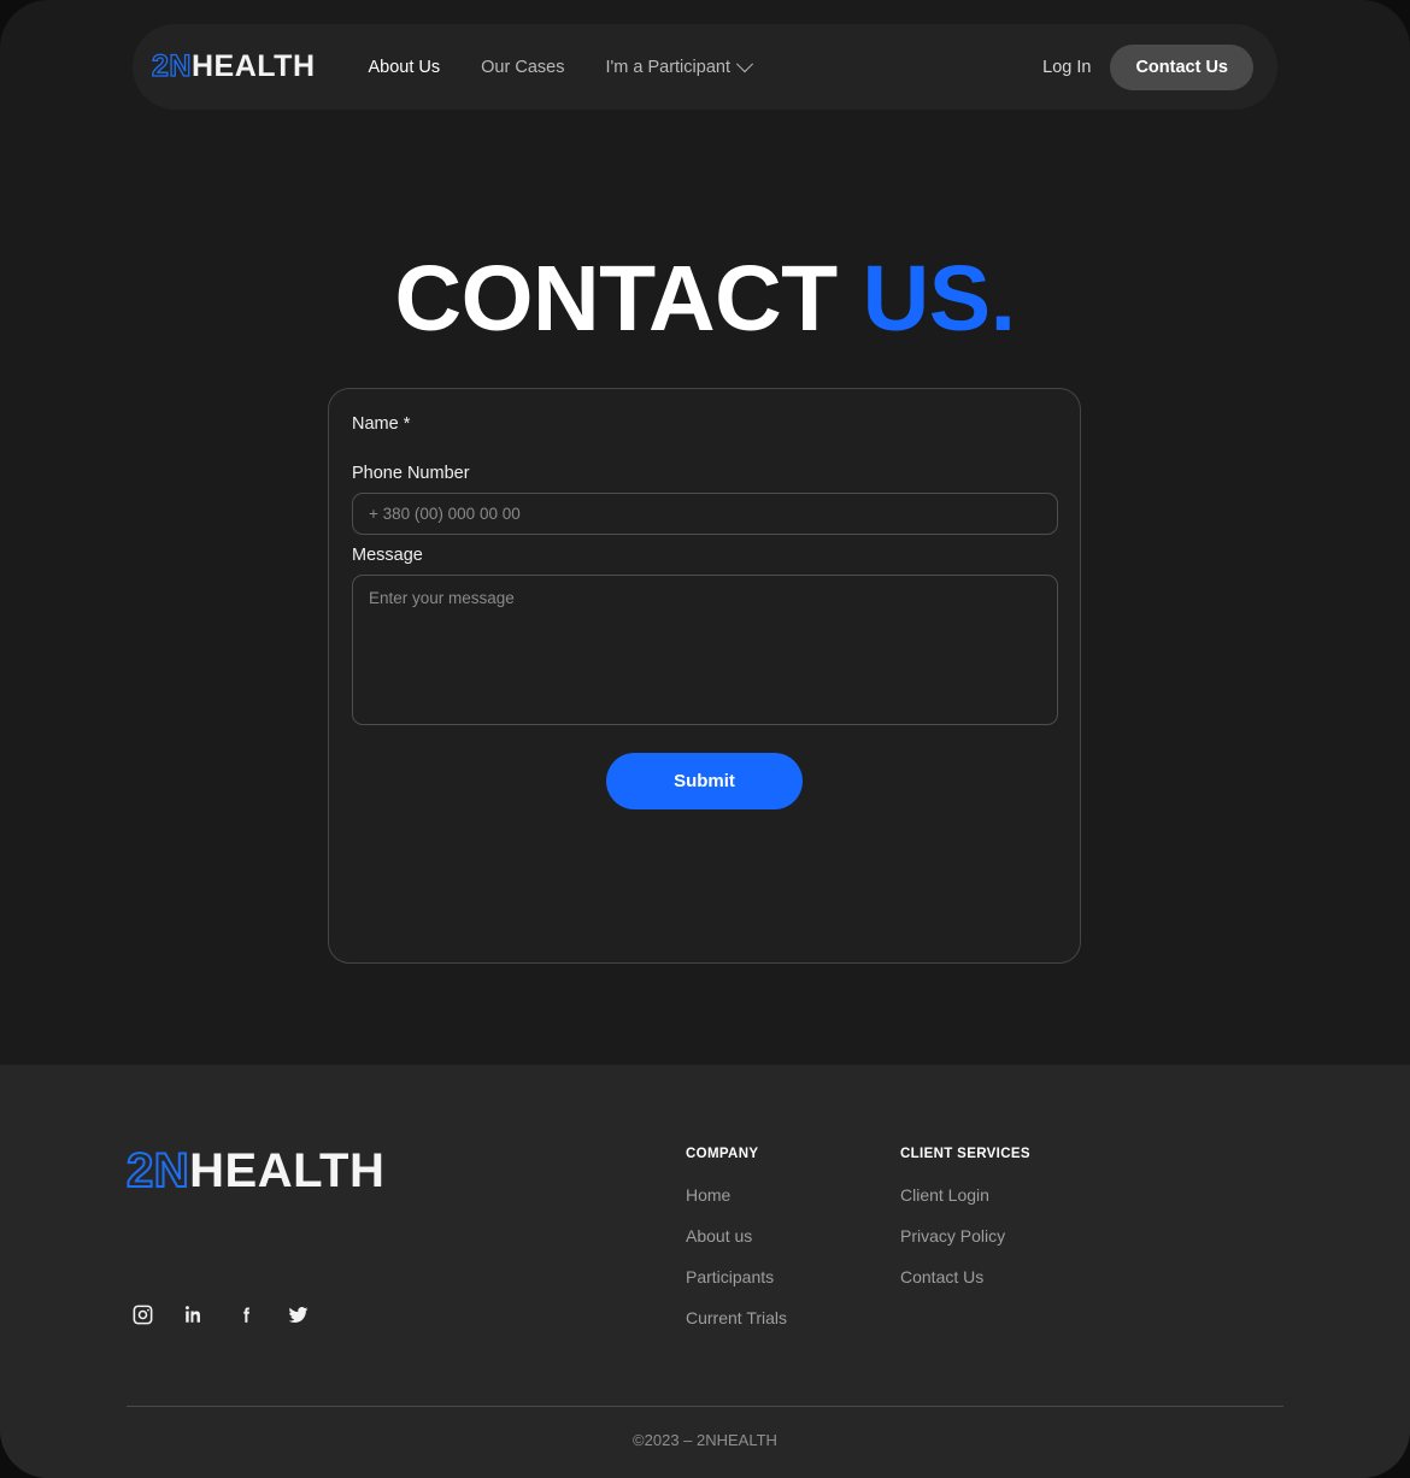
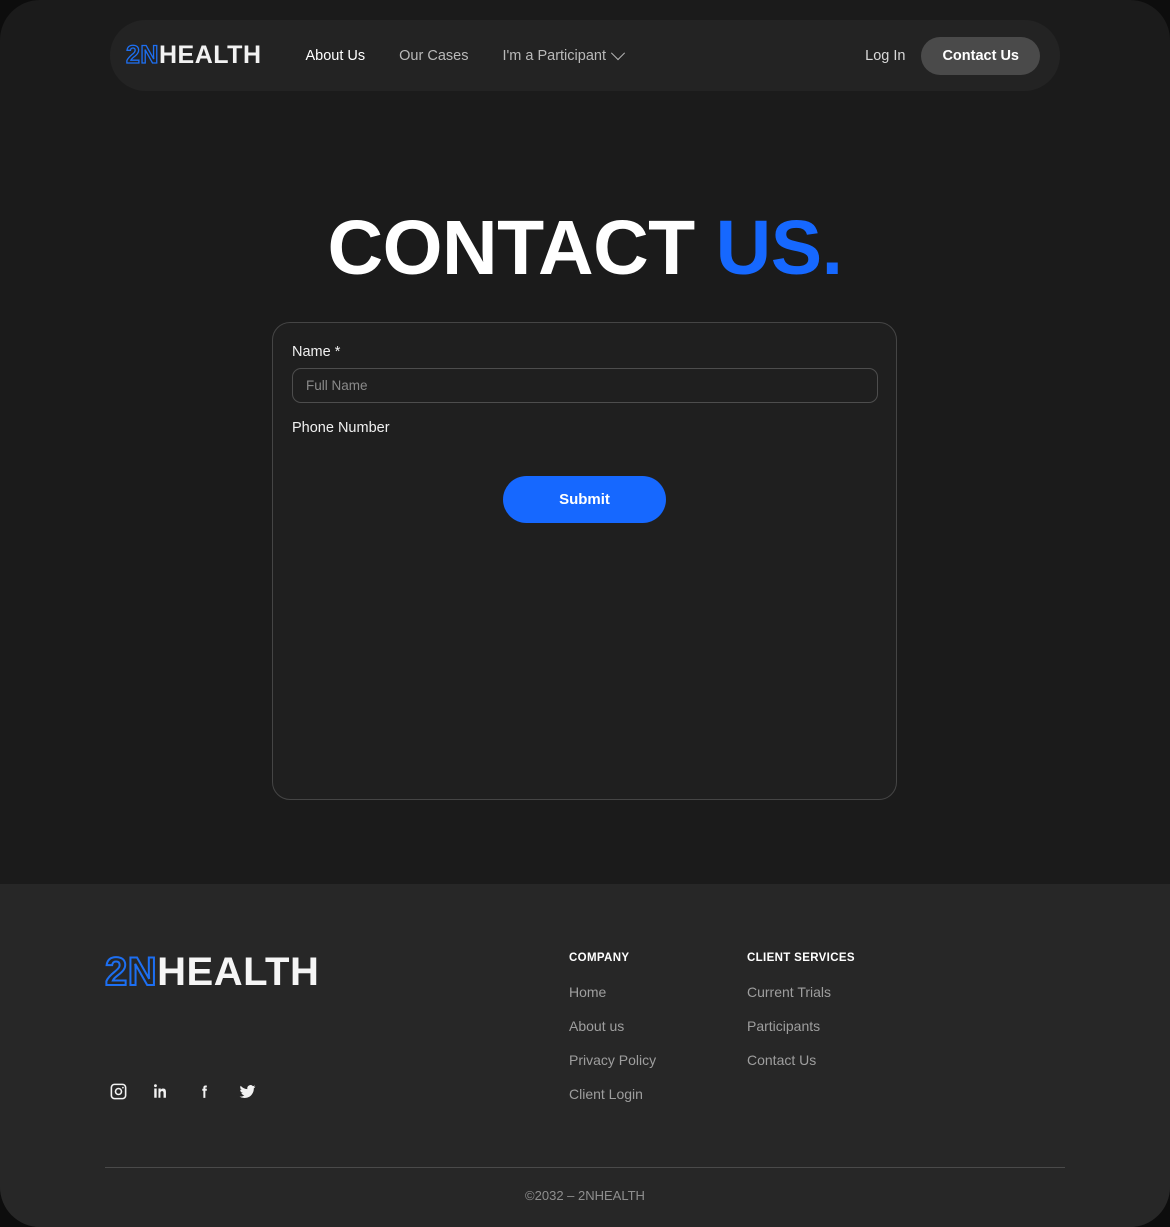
  2NHEALTH
  About Us
  Our Cases
  I'm a Participant
  Log In
  Contact Us
  CONTACT US.
  Name *
+ Full Name
  Phone Number
- + 380 (00) 000 00 00
- Message
- Enter your message
  Submit
  2NHEALTH
  COMPANY
  Home
  About us
- Participants
+ Privacy Policy
- Current Trials
+ Client Login
  CLIENT SERVICES
- Client Login
+ Current Trials
- Privacy Policy
+ Participants
  Contact Us
- ©2023 – 2NHEALTH
+ ©2032 – 2NHEALTH
